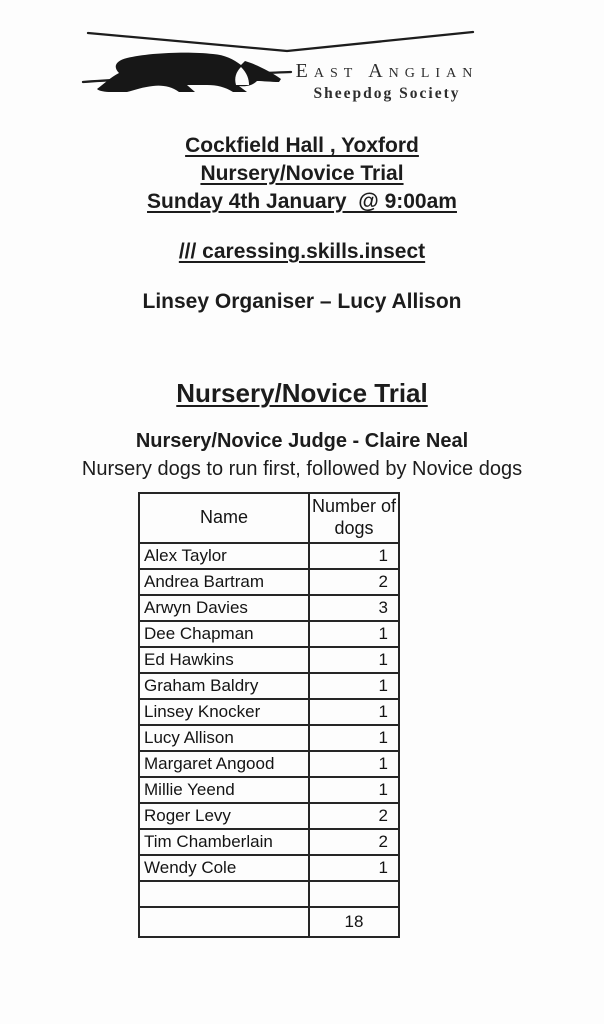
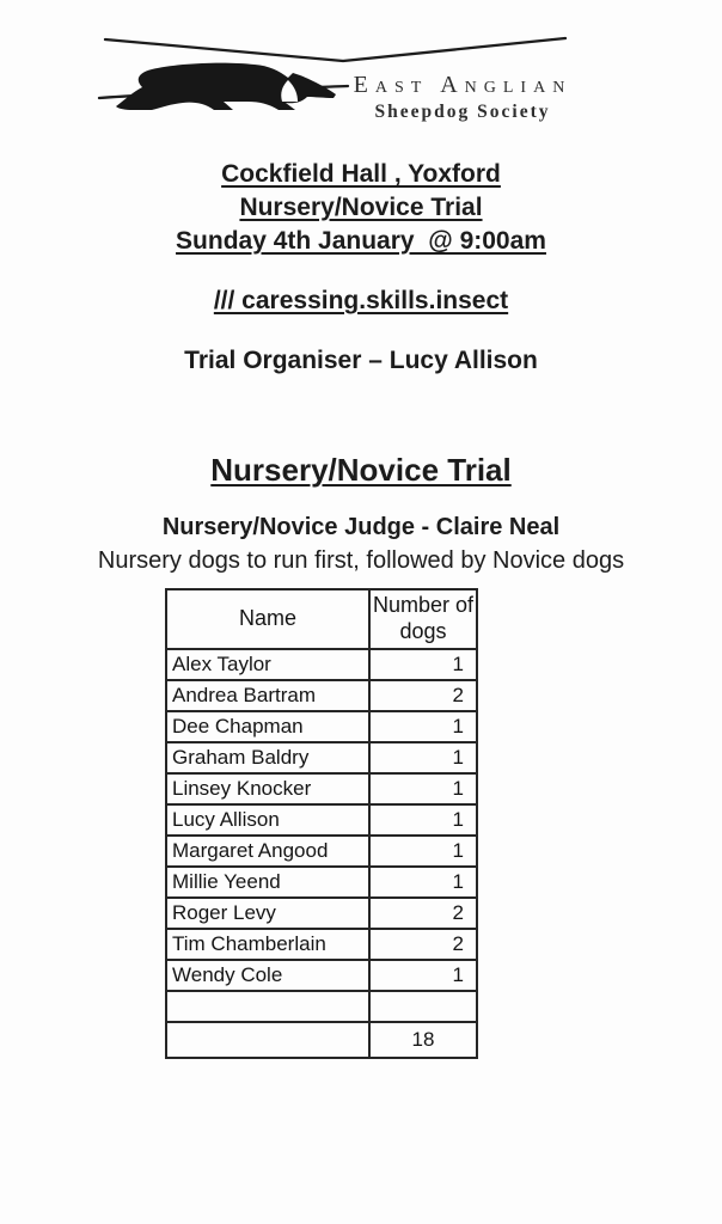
  East Anglian
  Sheepdog Society
  Cockfield Hall , Yoxford
  Nursery/Novice Trial
  Sunday 4th January @ 9:00am
  /// caressing.skills.insect
- Linsey Organiser – Lucy Allison
+ Trial Organiser – Lucy Allison
  Nursery/Novice Trial
  Nursery/Novice Judge - Claire Neal
  Nursery dogs to run first, followed by Novice dogs
  Name	Number of dogs
  Alex Taylor	1
  Andrea Bartram	2
- Arwyn Davies	3
  Dee Chapman	1
- Ed Hawkins	1
  Graham Baldry	1
  Linsey Knocker	1
  Lucy Allison	1
  Margaret Angood	1
  Millie Yeend	1
  Roger Levy	2
  Tim Chamberlain	2
  Wendy Cole	1
  	18
